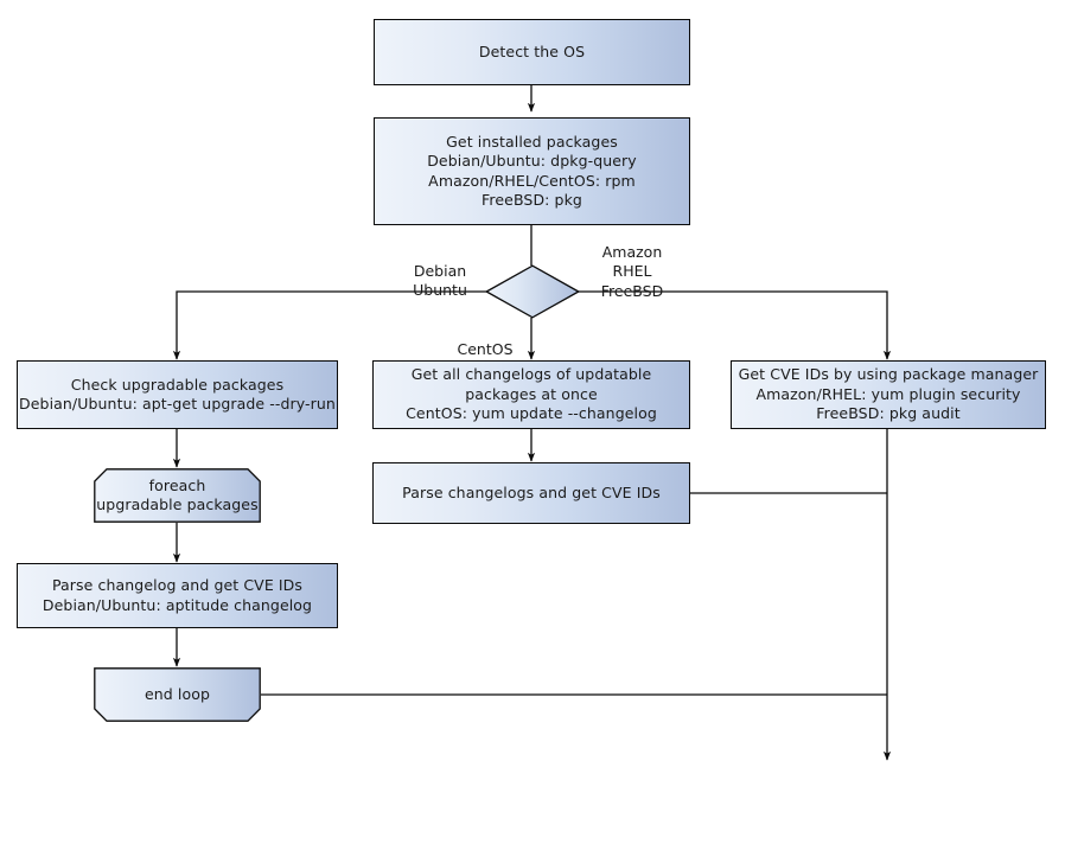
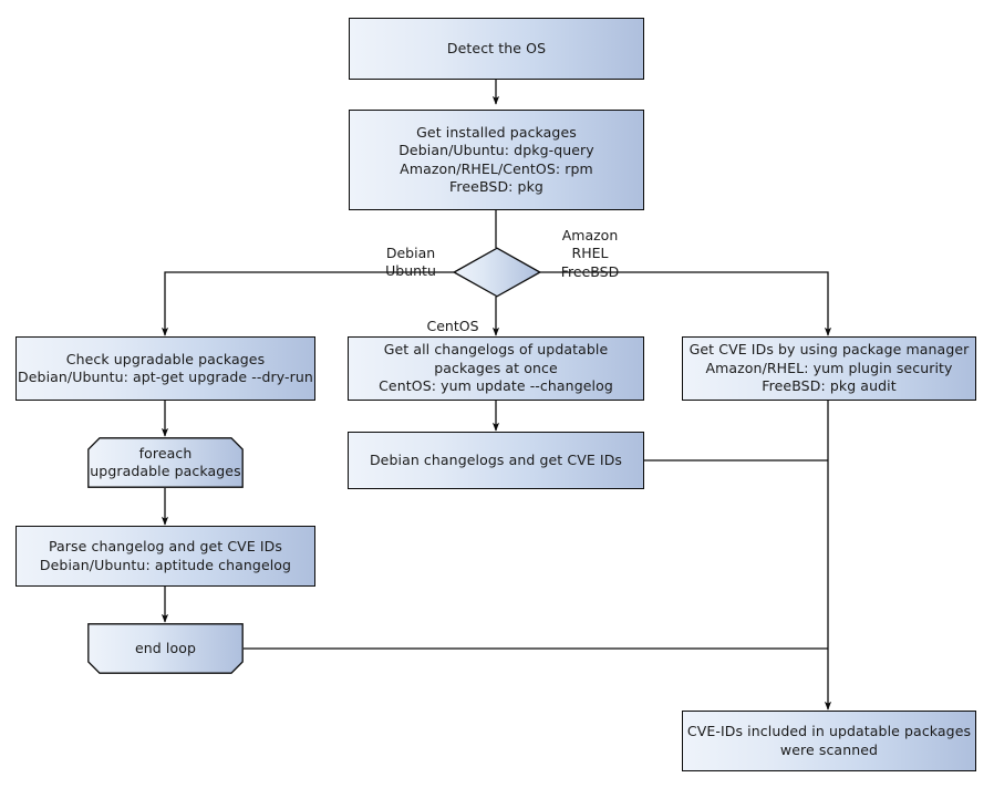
  Detect the OS
  Get installed packages
  Debian/Ubuntu: dpkg-query
  Amazon/RHEL/CentOS: rpm
  FreeBSD: pkg
  Debian
  Ubuntu
  Amazon
  RHEL
  FreeBSD
  CentOS
  Check upgradable packages
  Debian/Ubuntu: apt-get upgrade --dry-run
  Get all changelogs of updatable packages at once
  CentOS: yum update --changelog
  Get CVE IDs by using package manager
  Amazon/RHEL: yum plugin security
  FreeBSD: pkg audit
  foreach
  upgradable packages
- Parse changelogs and get CVE IDs
+ Debian changelogs and get CVE IDs
  Parse changelog and get CVE IDs
  Debian/Ubuntu: aptitude changelog
  end loop
+ CVE-IDs included in updatable packages
+ were scanned
